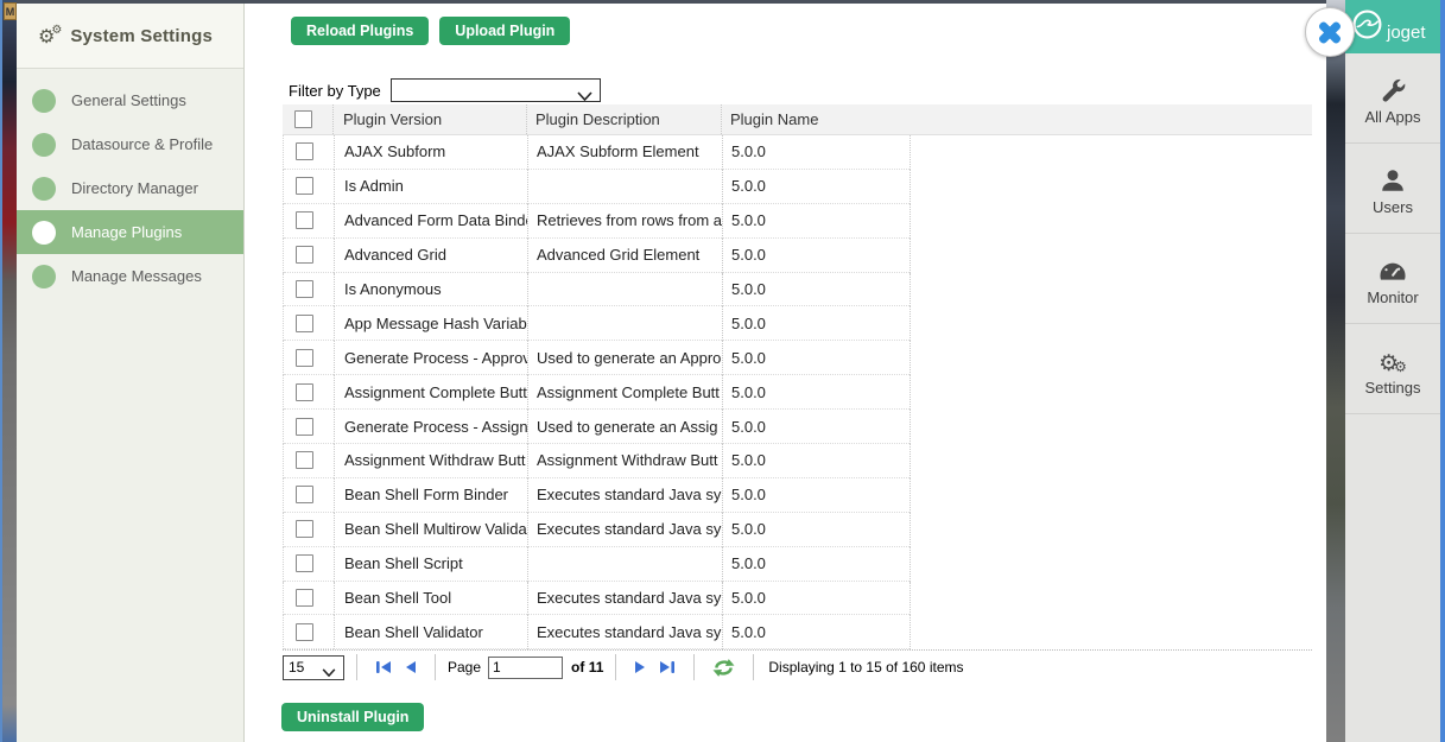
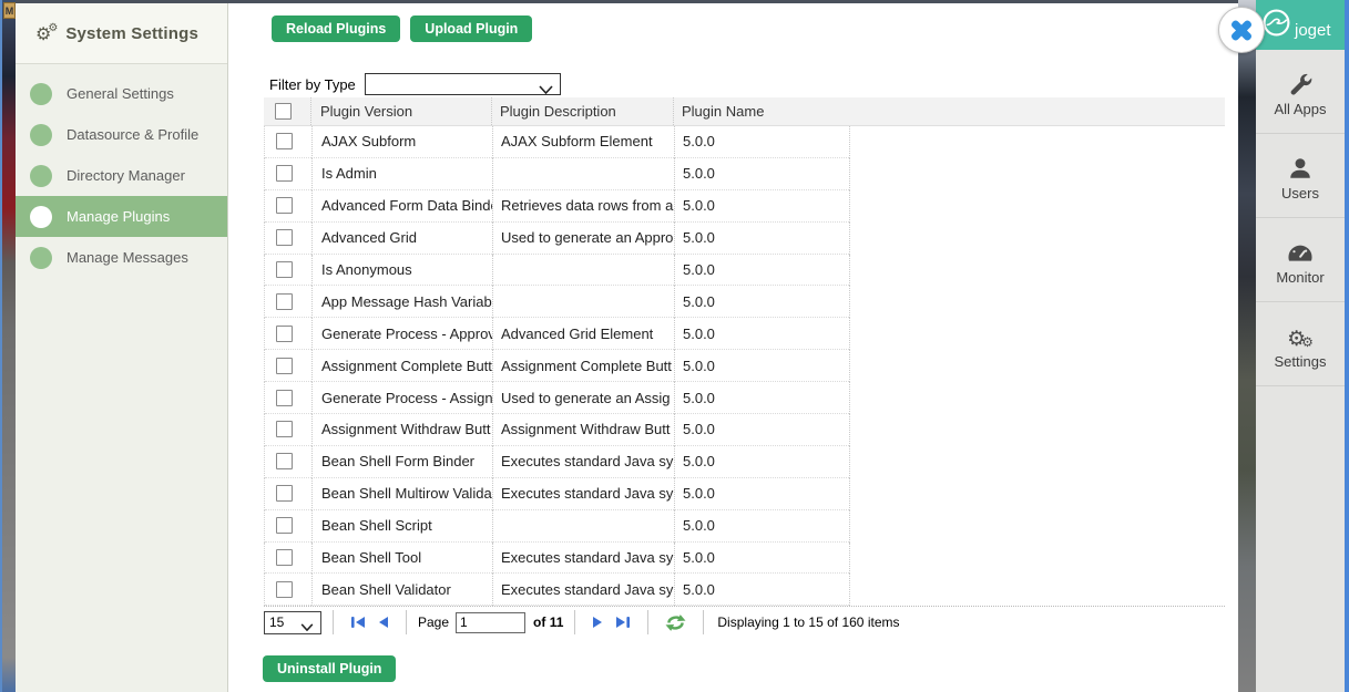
  M
  ⚙⚙
  System Settings
  General Settings
  Datasource & Profile
  Directory Manager
  Manage Plugins
  Manage Messages
  Reload Plugins
  Upload Plugin
  Filter by Type
  Plugin Version
  Plugin Description
  Plugin Name
  AJAX Subform
  AJAX Subform Element
  5.0.0
  Is Admin
  5.0.0
  Advanced Form Data Bind
- Retrieves from rows from a
+ Retrieves data rows from a
  5.0.0
  Advanced Grid
- Advanced Grid Element
+ Used to generate an Appro
  5.0.0
  Is Anonymous
  5.0.0
  App Message Hash Variab
  5.0.0
  Generate Process - Approv
- Used to generate an Appro
+ Advanced Grid Element
  5.0.0
  Assignment Complete Butt
  Assignment Complete Butt
  5.0.0
  Generate Process - Assign
  Used to generate an Assig
  5.0.0
  Assignment Withdraw Butt
  Assignment Withdraw Butt
  5.0.0
  Bean Shell Form Binder
  Executes standard Java sy
  5.0.0
  Bean Shell Multirow Valida
  Executes standard Java sy
  5.0.0
  Bean Shell Script
  5.0.0
  Bean Shell Tool
  Executes standard Java sy
  5.0.0
  Bean Shell Validator
  Executes standard Java sy
  5.0.0
  15
  Page
  1
  of 11
  Displaying 1 to 15 of 160 items
  Uninstall Plugin
  joget
  All Apps
  Users
  Monitor
  ⚙
  ⚙
  Settings
